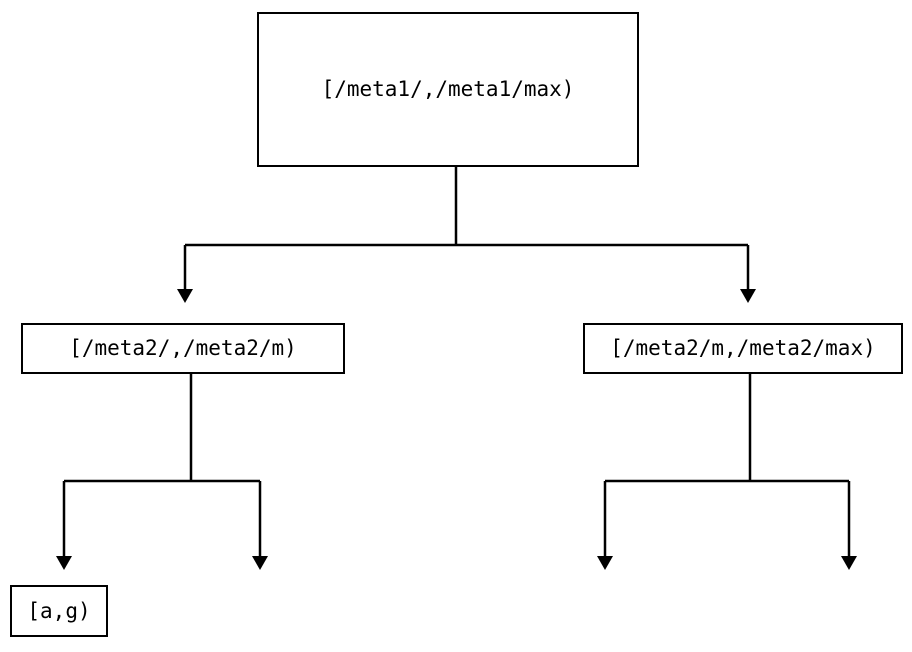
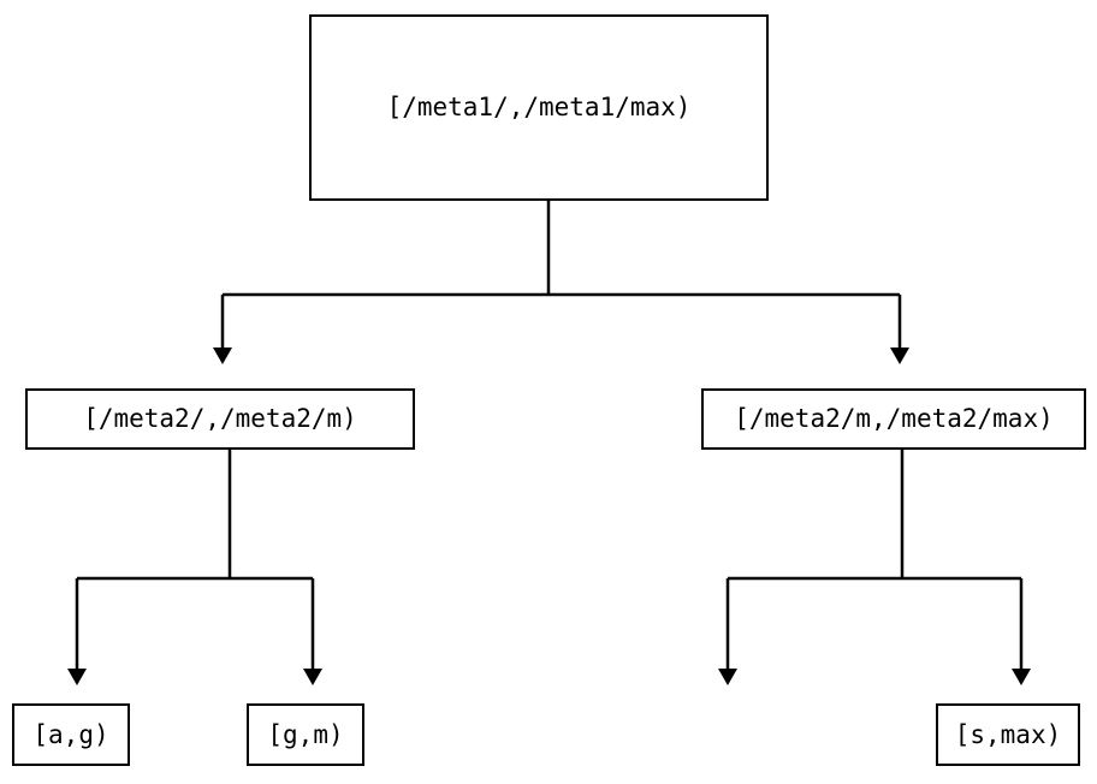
  [/meta1/,/meta1/max)
  [/meta2/,/meta2/m)
  [/meta2/m,/meta2/max)
  [a,g)
+ [g,m)
+ [s,max)
